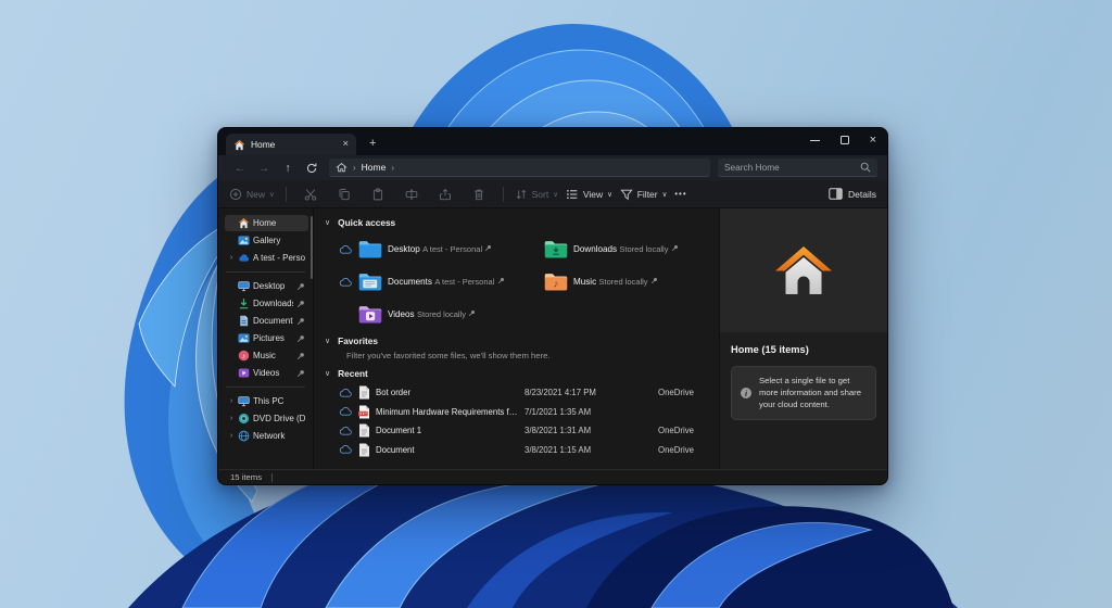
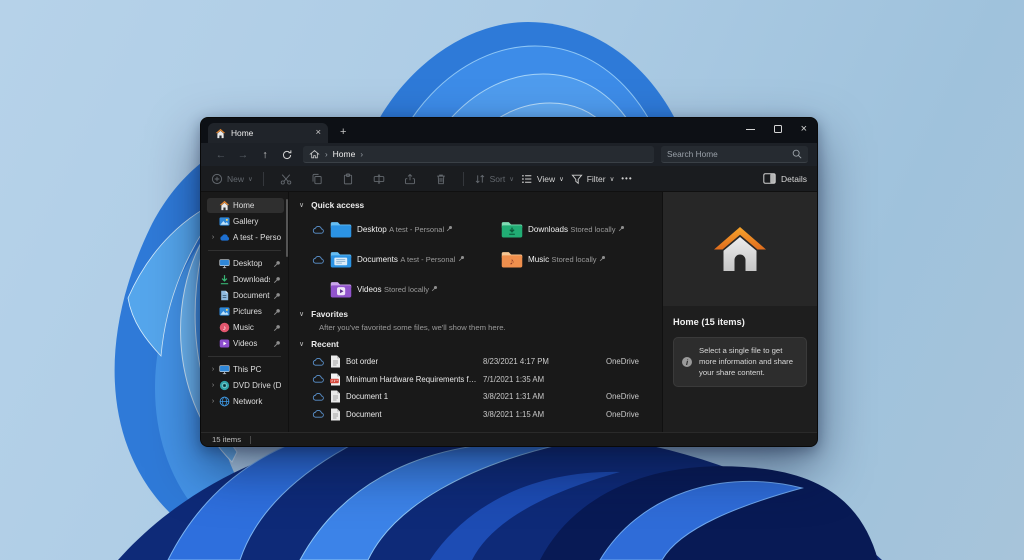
  Home
  ×
  +
  ×
  ←
  →
  ↑
  ›
  Home
  ›
  Search Home
  New
  Sort
  View
  Filter
  •••
  Details
  Home
  Gallery
  A test - Perso
  Desktop
  Download
  Document
  Pictures
  Music
  Videos
  This PC
  DVD Drive (D
  Network
  Quick access
  Desktop A test - Personal
  Downloads Stored locally
  Documents A test - Personal
  ♪
  Music Stored locally
  Videos Stored locally
  Favorites
- Filter you've favorited some files, we'll show them here.
+ After you've favorited some files, we'll show them here.
  Recent
  Bot order
  8/23/2021 4:17 PM
  OneDrive
  Minimum Hardware Requirements for
  7/1/2021 1:35 AM
  Document 1
  3/8/2021 1:31 AM
  OneDrive
  Document
  3/8/2021 1:15 AM
  OneDrive
  Home (15 items)
  i
- Select a single file to get more information and share your cloud content.
+ Select a single file to get more information and share your share content.
  15 items
